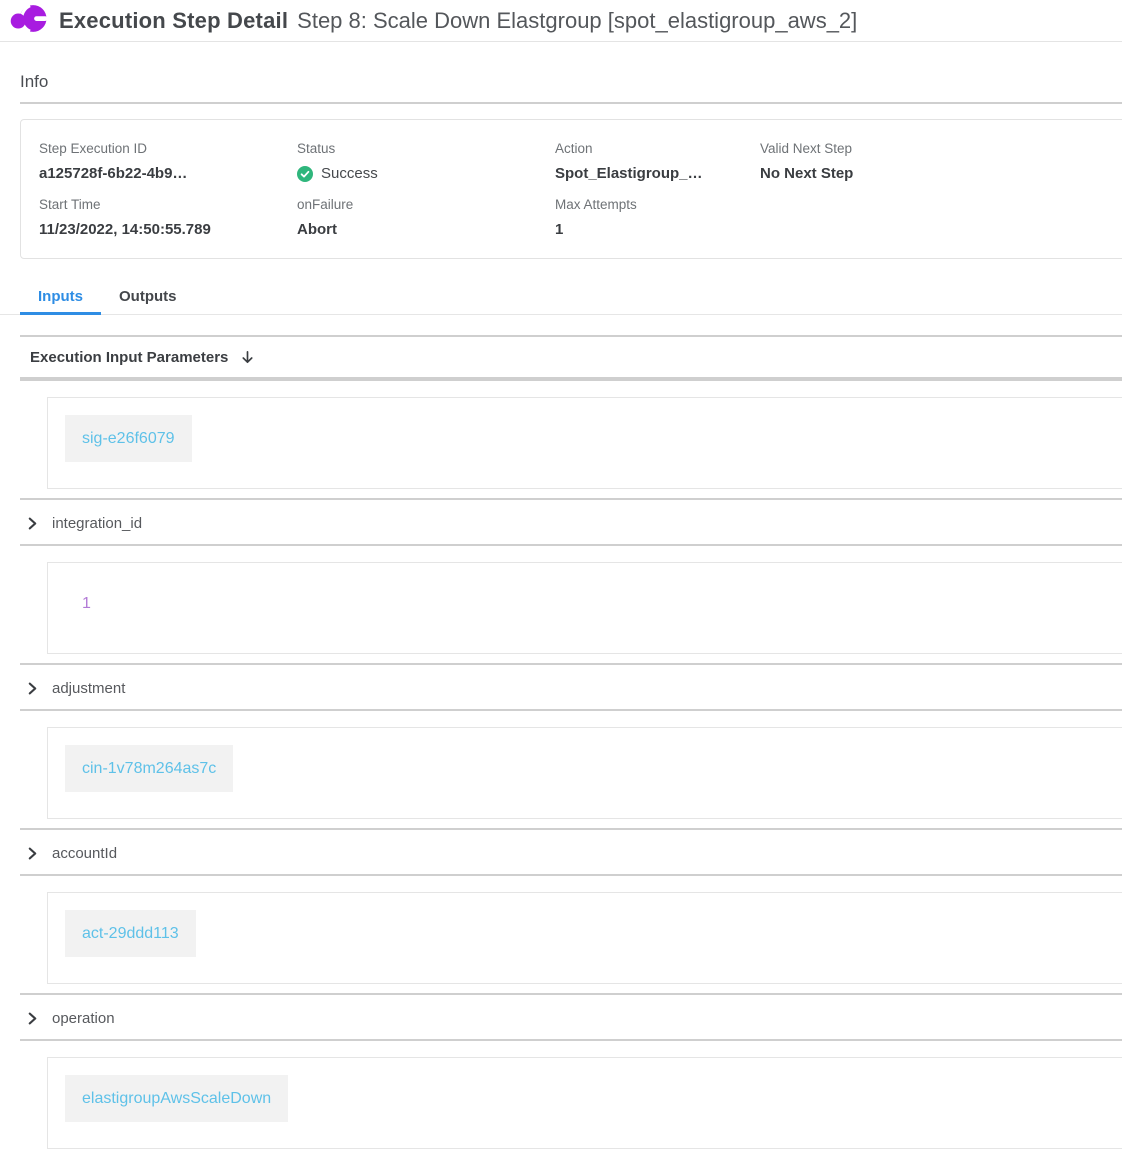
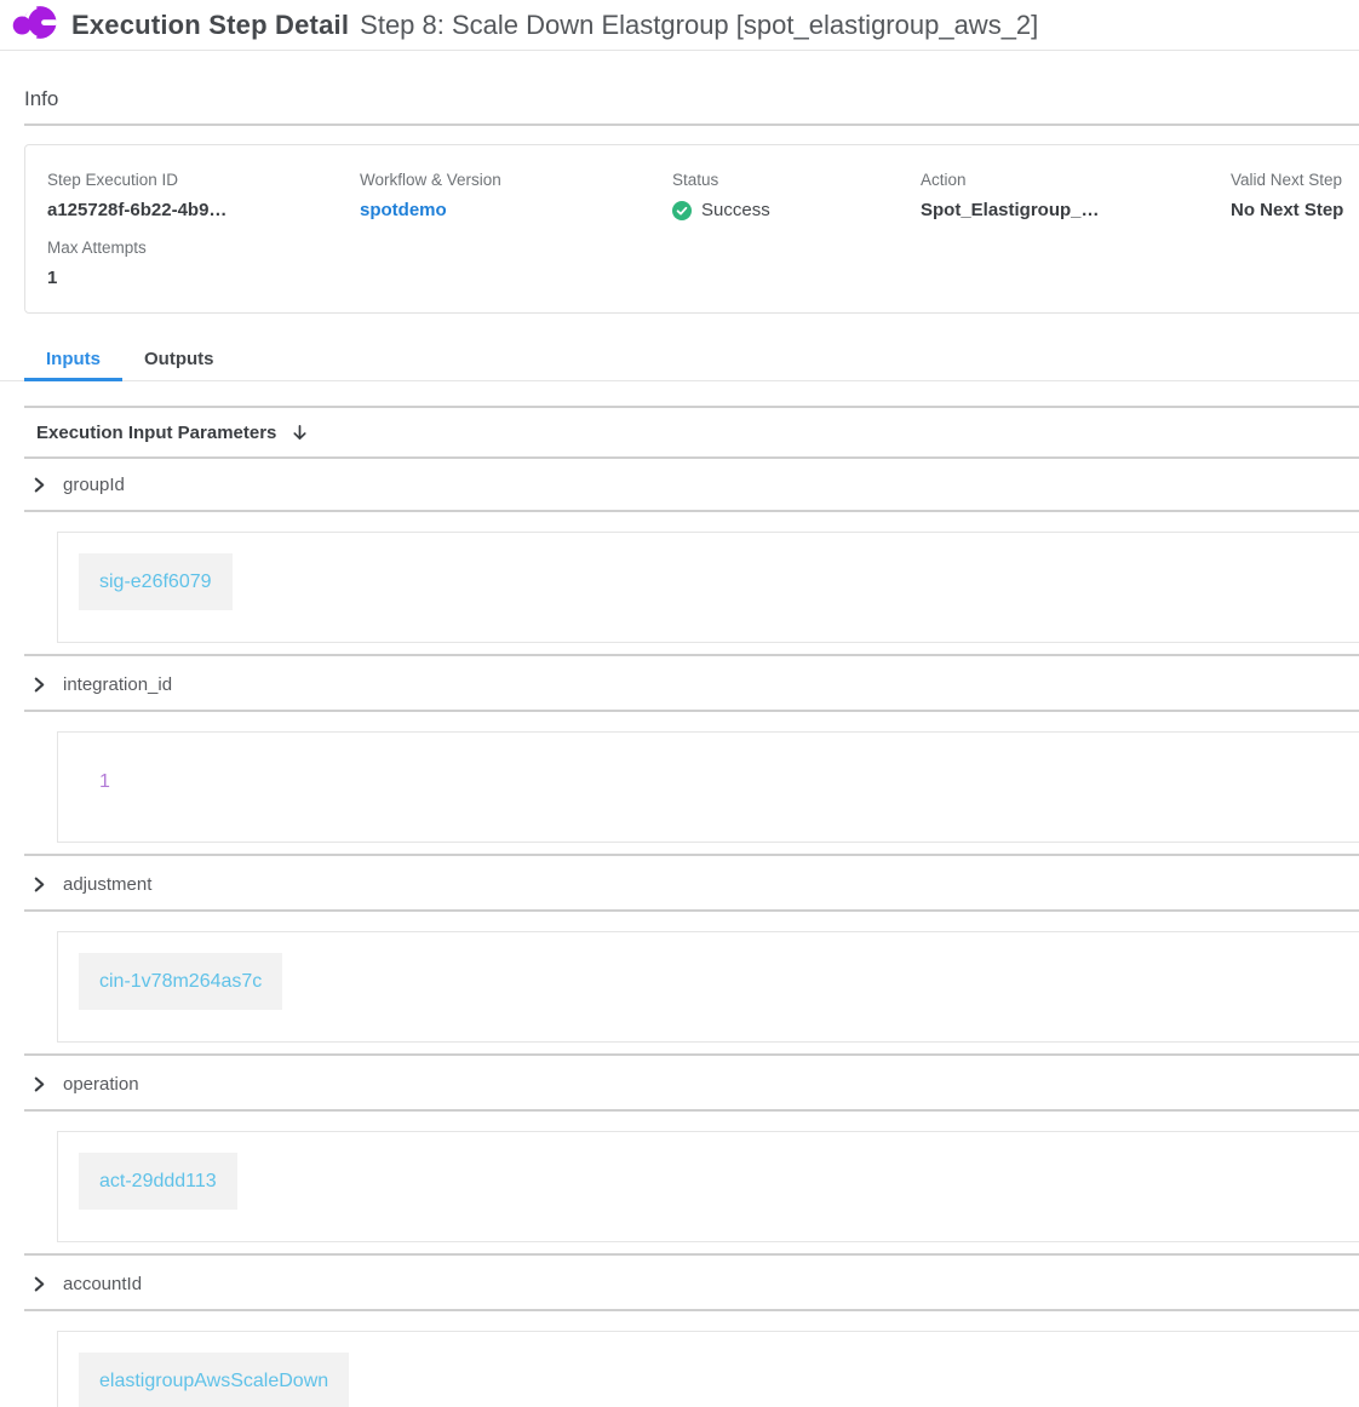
  Execution Step Detail
  Step 8: Scale Down Elastgroup [spot_elastigroup_aws_2]
  Info
  Step Execution ID
  a125728f-6b22-4b9…
+ Workflow & Version
+ spotdemo
  Status
  Success
  Action
  Spot_Elastigroup_…
  Valid Next Step
  No Next Step
- Start Time
- 11/23/2022, 14:50:55.789
- onFailure
- Abort
  Max Attempts
  1
  Inputs
  Outputs
  Execution Input Parameters
+ groupId
  sig-e26f6079
  integration_id
  1
  adjustment
  cin-1v78m264as7c
- accountId
+ operation
  act-29ddd113
- operation
+ accountId
  elastigroupAwsScaleDown
